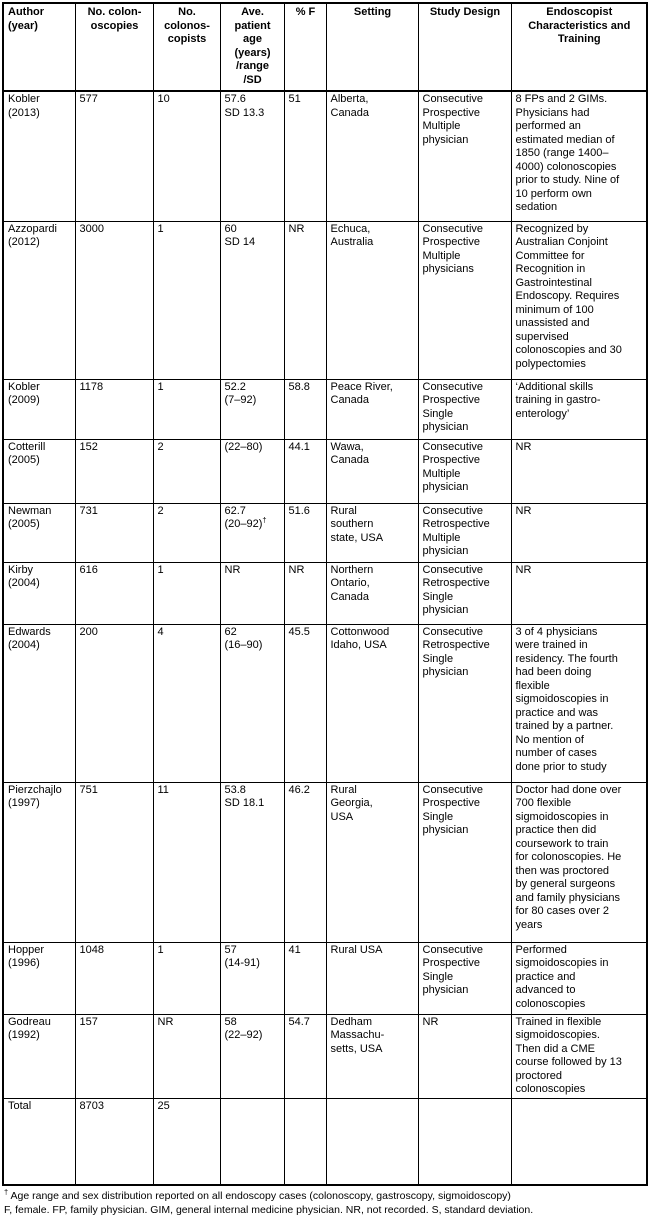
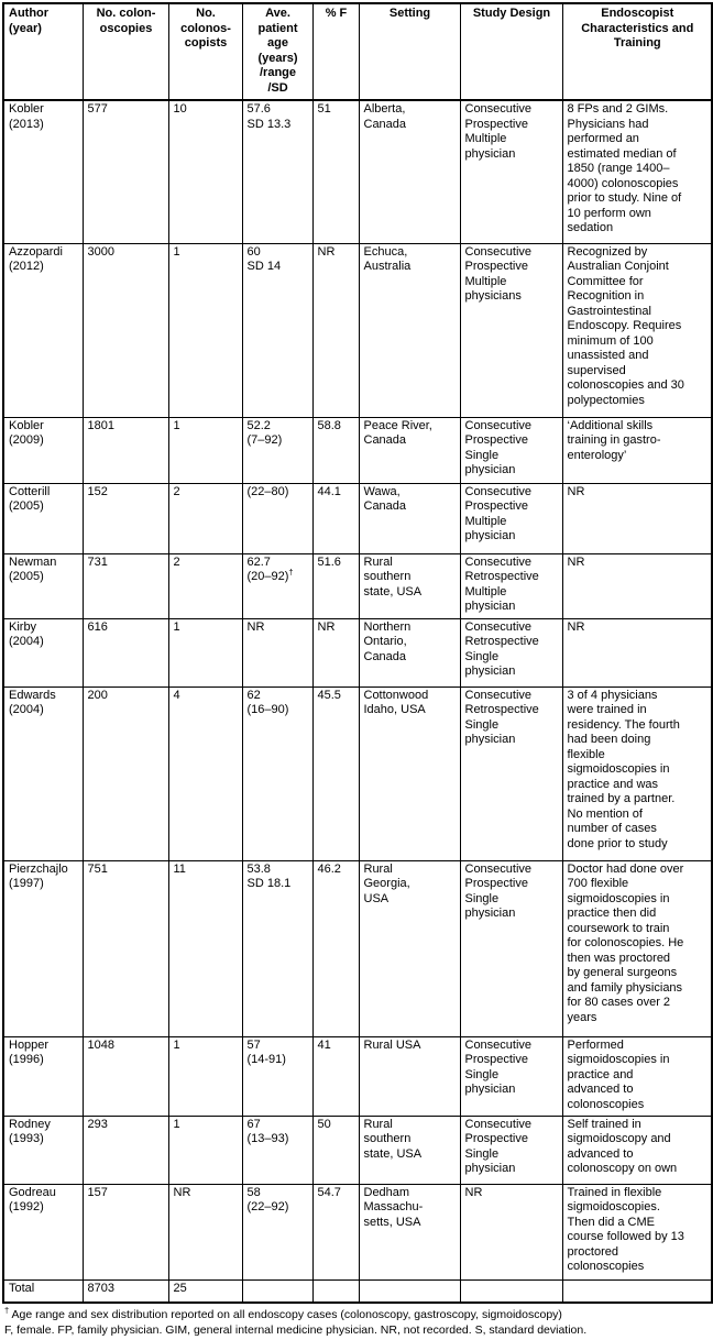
  Author (year)	No. colon- oscopies	No. colonos- copists	Ave. patient age (years) /range /SD	% F	Setting	Study Design	Endoscopist Characteristics and Training
  Kobler (2013)	577	10	57.6 SD 13.3	51	Alberta, Canada	Consecutive Prospective Multiple physician	8 FPs and 2 GIMs. Physicians had performed an estimated median of 1850 (range 1400– 4000) colonoscopies prior to study. Nine of 10 perform own sedation
  Azzopardi (2012)	3000	1	60 SD 14	NR	Echuca, Australia	Consecutive Prospective Multiple physicians	Recognized by Australian Conjoint Committee for Recognition in Gastrointestinal Endoscopy. Requires minimum of 100 unassisted and supervised colonoscopies and 30 polypectomies
- Kobler (2009)	1178	1	52.2 (7–92)	58.8	Peace River, Canada	Consecutive Prospective Single physician	‘Additional skills training in gastro- enterology’
+ Kobler (2009)	1801	1	52.2 (7–92)	58.8	Peace River, Canada	Consecutive Prospective Single physician	‘Additional skills training in gastro- enterology’
  Cotterill (2005)	152	2	(22–80)	44.1	Wawa, Canada	Consecutive Prospective Multiple physician	NR
  Newman (2005)	731	2	62.7 (20–92)†	51.6	Rural southern state, USA	Consecutive Retrospective Multiple physician	NR
  Kirby (2004)	616	1	NR	NR	Northern Ontario, Canada	Consecutive Retrospective Single physician	NR
  Edwards (2004)	200	4	62 (16–90)	45.5	Cottonwood Idaho, USA	Consecutive Retrospective Single physician	3 of 4 physicians were trained in residency. The fourth had been doing flexible sigmoidoscopies in practice and was trained by a partner. No mention of number of cases done prior to study
  Pierzchajlo (1997)	751	11	53.8 SD 18.1	46.2	Rural Georgia, USA	Consecutive Prospective Single physician	Doctor had done over 700 flexible sigmoidoscopies in practice then did coursework to train for colonoscopies. He then was proctored by general surgeons and family physicians for 80 cases over 2 years
  Hopper (1996)	1048	1	57 (14-91)	41	Rural USA	Consecutive Prospective Single physician	Performed sigmoidoscopies in practice and advanced to colonoscopies
+ Rodney (1993)	293	1	67 (13–93)	50	Rural southern state, USA	Consecutive Prospective Single physician	Self trained in sigmoidoscopy and advanced to colonoscopy on own
  Godreau (1992)	157	NR	58 (22–92)	54.7	Dedham Massachu- setts, USA	NR	Trained in flexible sigmoidoscopies. Then did a CME course followed by 13 proctored colonoscopies
  Total	8703	25
  † Age range and sex distribution reported on all endoscopy cases (colonoscopy, gastroscopy, sigmoidoscopy)
  F, female. FP, family physician. GIM, general internal medicine physician. NR, not recorded. S, standard deviation.
